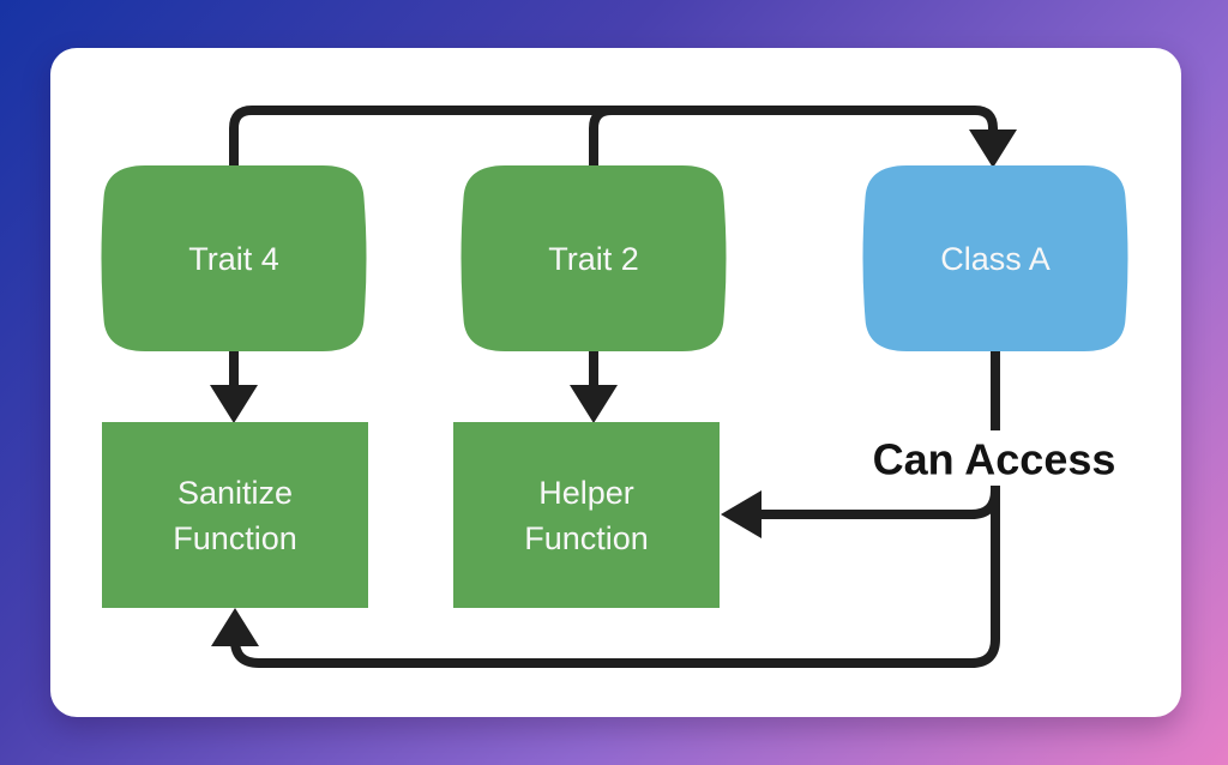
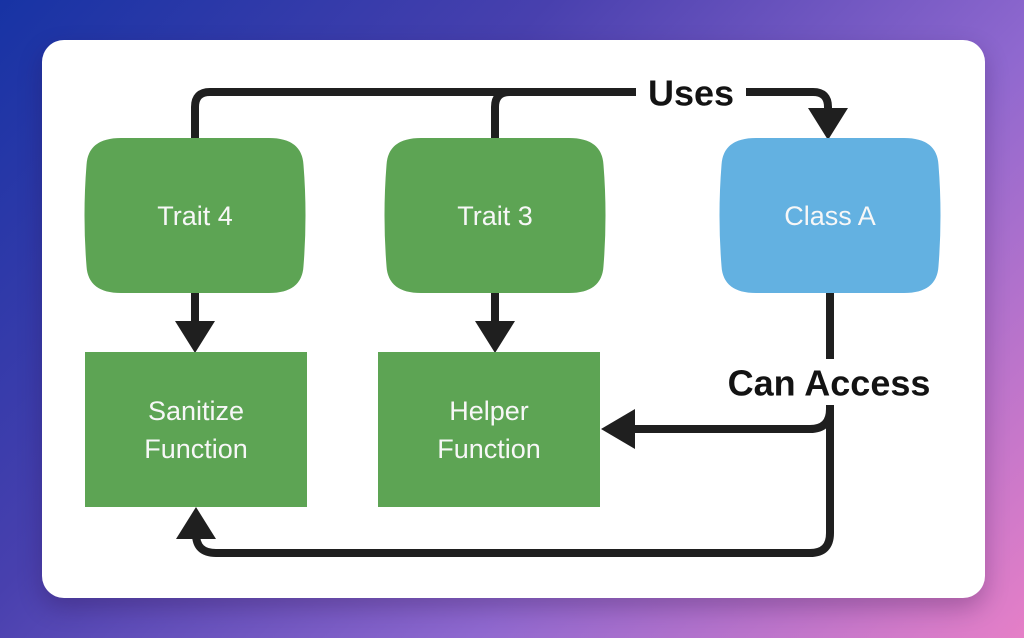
+ Uses
  Can Access
  Trait 4
- Trait 2
+ Trait 3
  Class A
  Sanitize
  Function
  Helper
  Function
